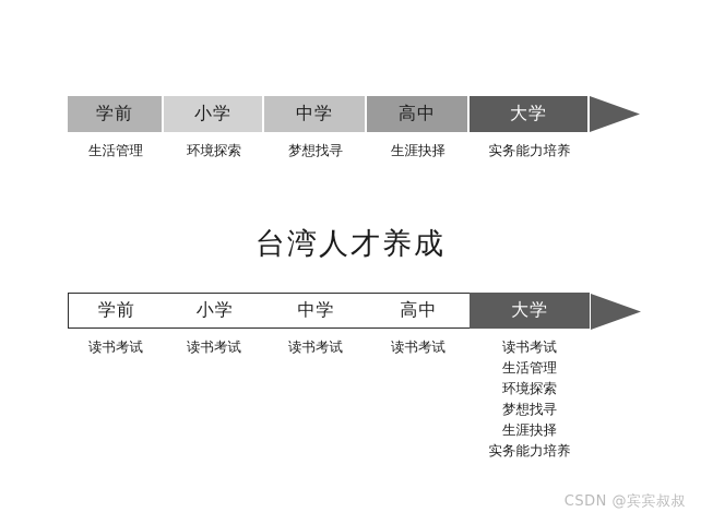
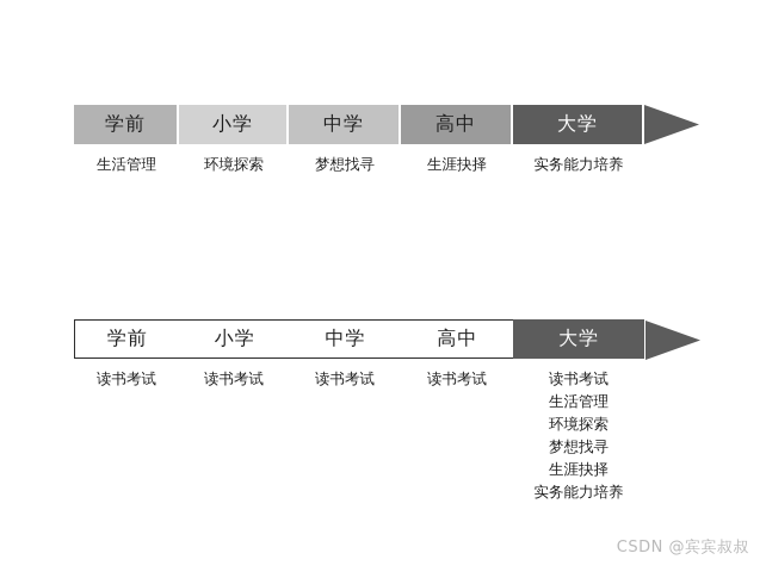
  学前
  小学
  中学
  高中
  大学
  生活管理
  环境探索
  梦想找寻
  生涯抉择
  实务能力培养
- 台湾人才养成
  学前
  小学
  中学
  高中
  大学
  读书考试
  读书考试
  读书考试
  读书考试
  读书考试
  生活管理
  环境探索
  梦想找寻
  生涯抉择
  实务能力培养
  CSDN @宾宾叔叔
